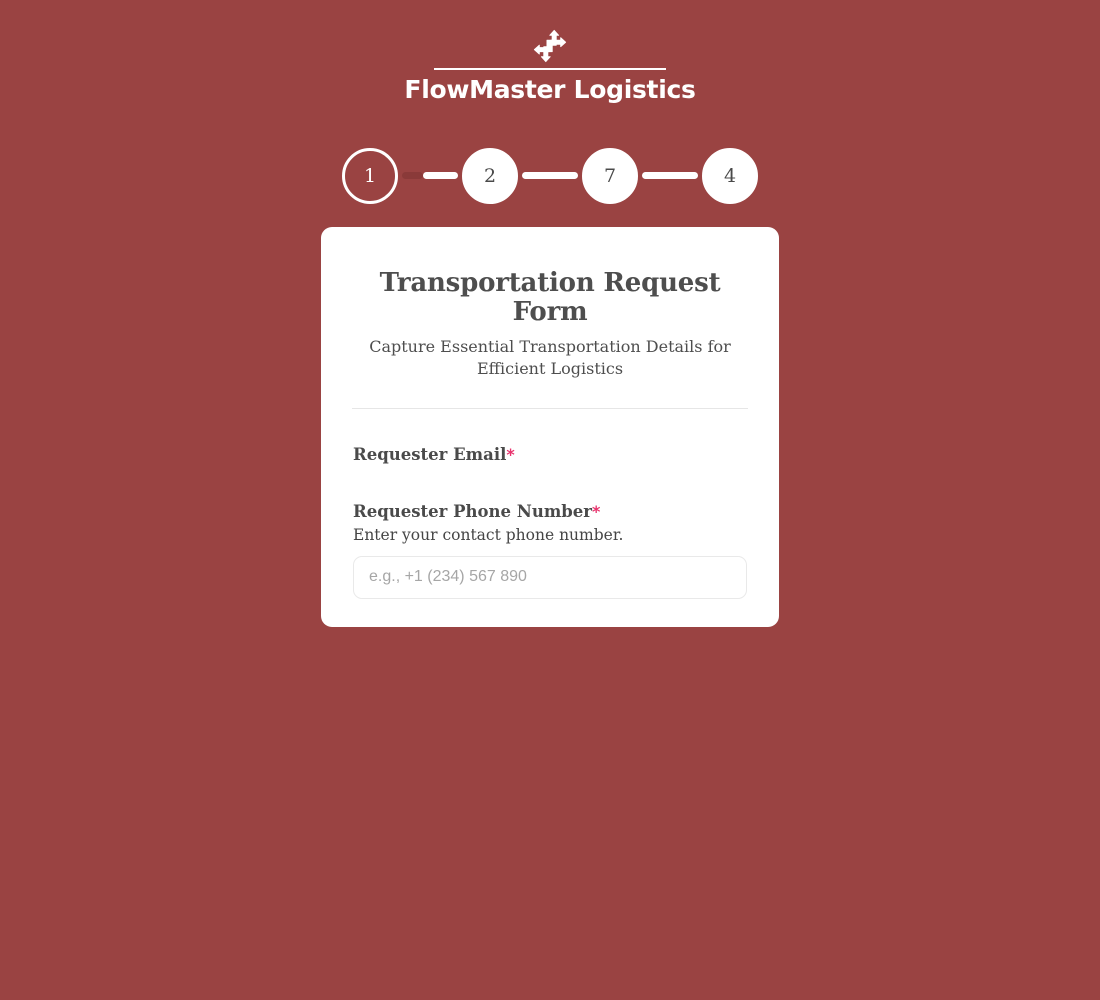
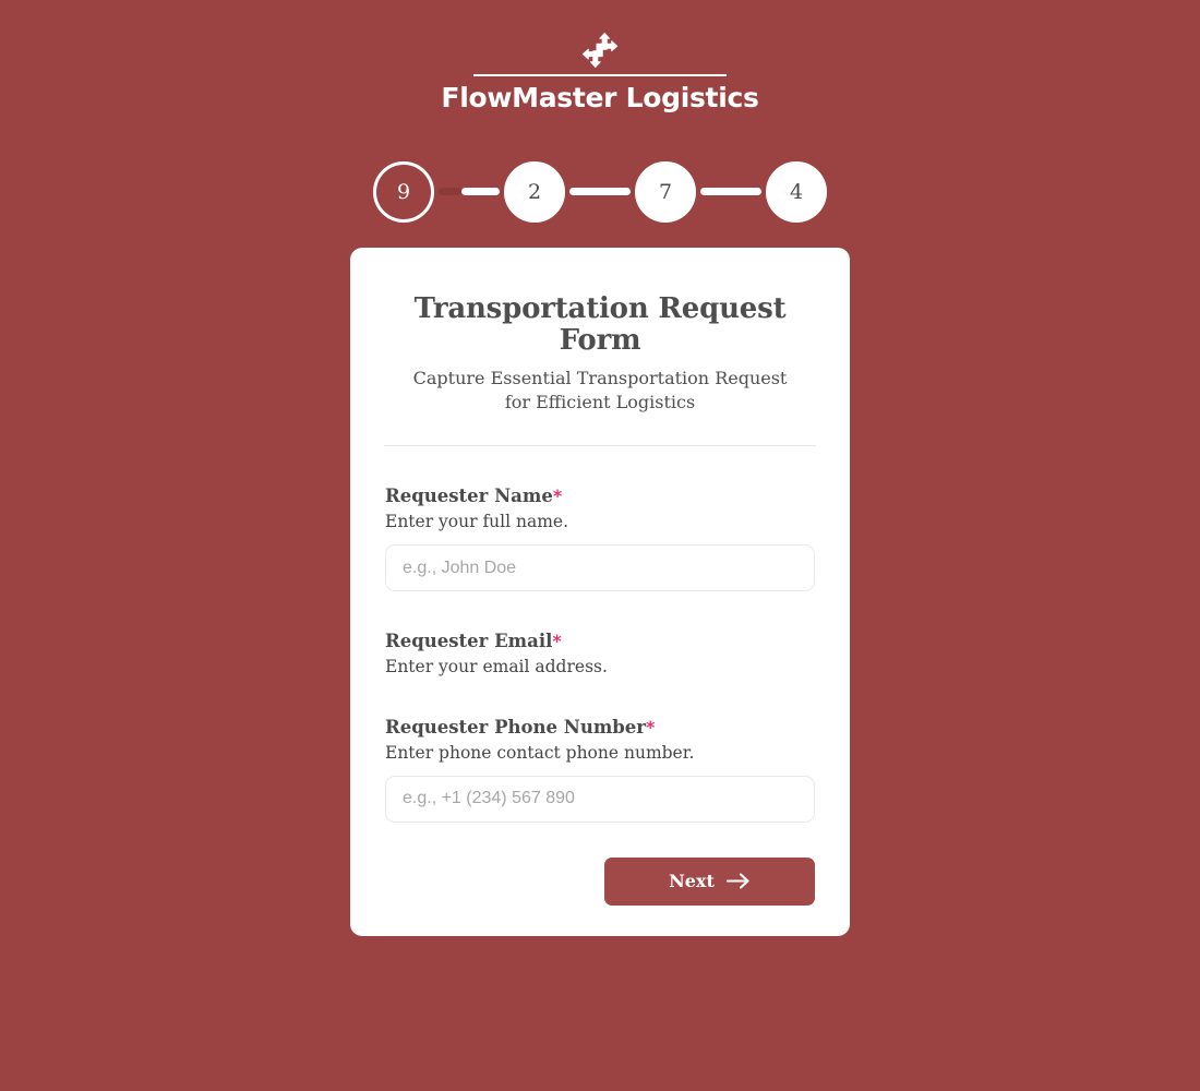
  FlowMaster Logistics
- 1
+ 9
  2
  7
  4
  Transportation Request Form
- Capture Essential Transportation Details for Efficient Logistics
+ Capture Essential Transportation Request for Efficient Logistics
+ Requester Name*
+ Enter your full name.
+ e.g., John Doe
  Requester Email*
+ Enter your email address.
  Requester Phone Number*
- Enter your contact phone number.
+ Enter phone contact phone number.
  e.g., +1 (234) 567 890
+ Next
